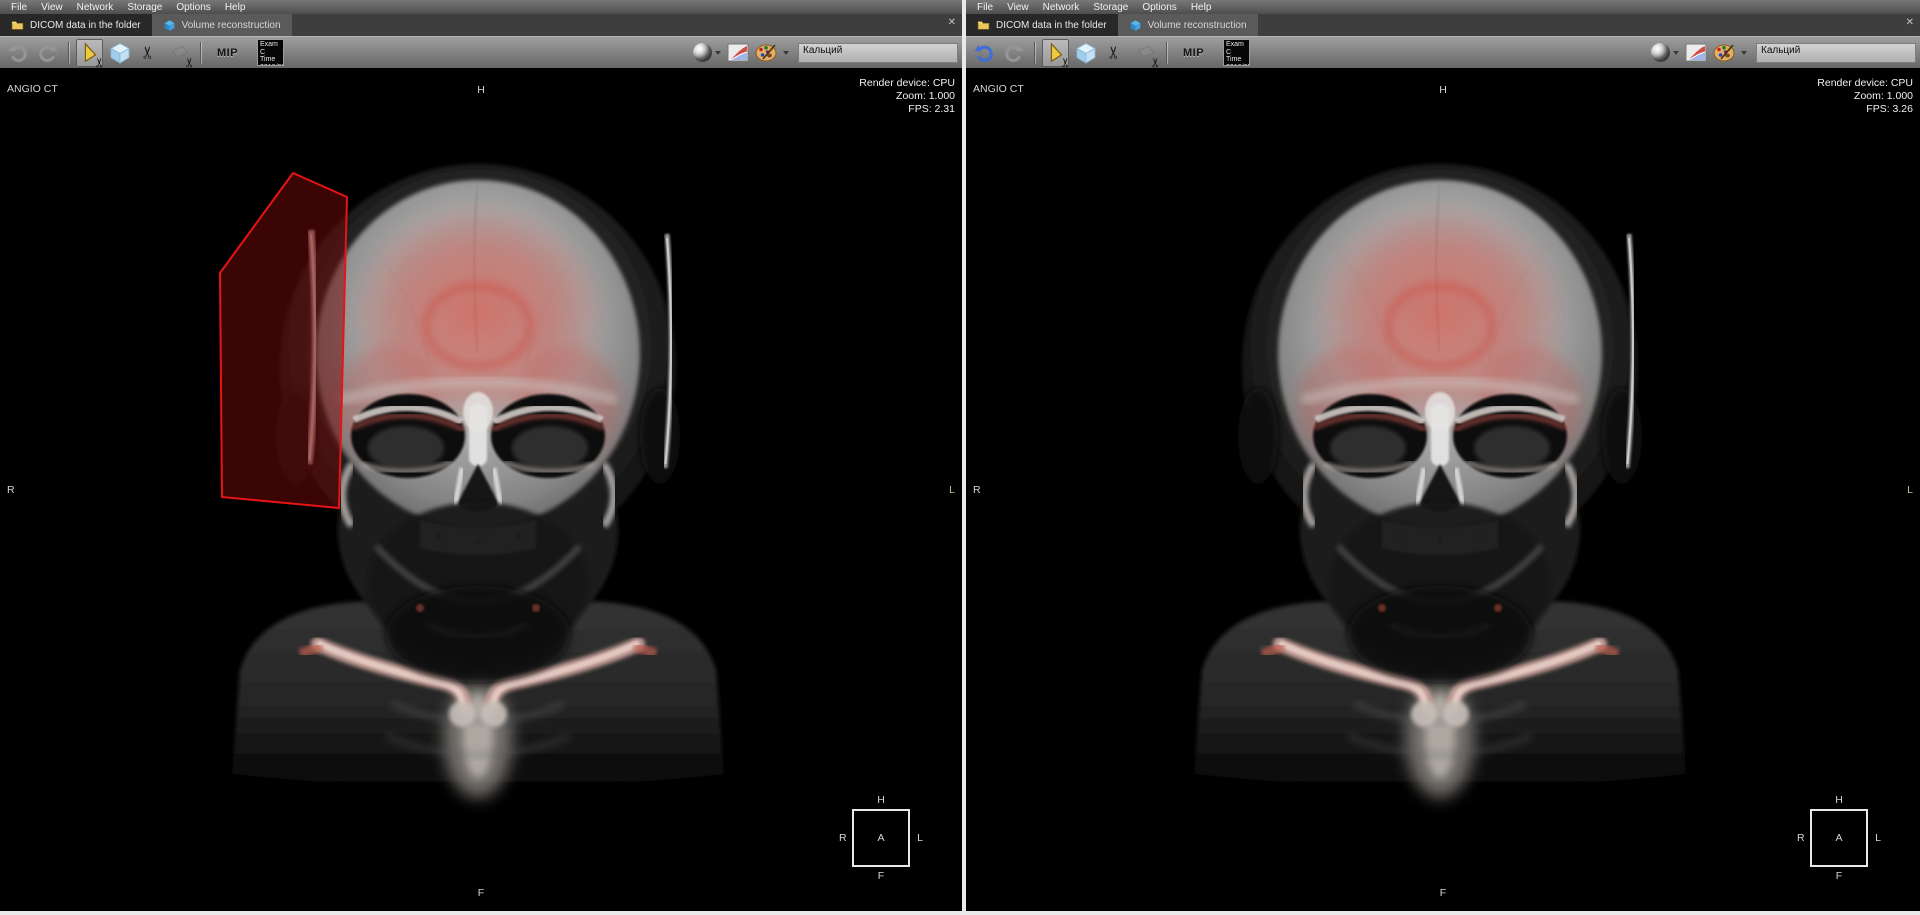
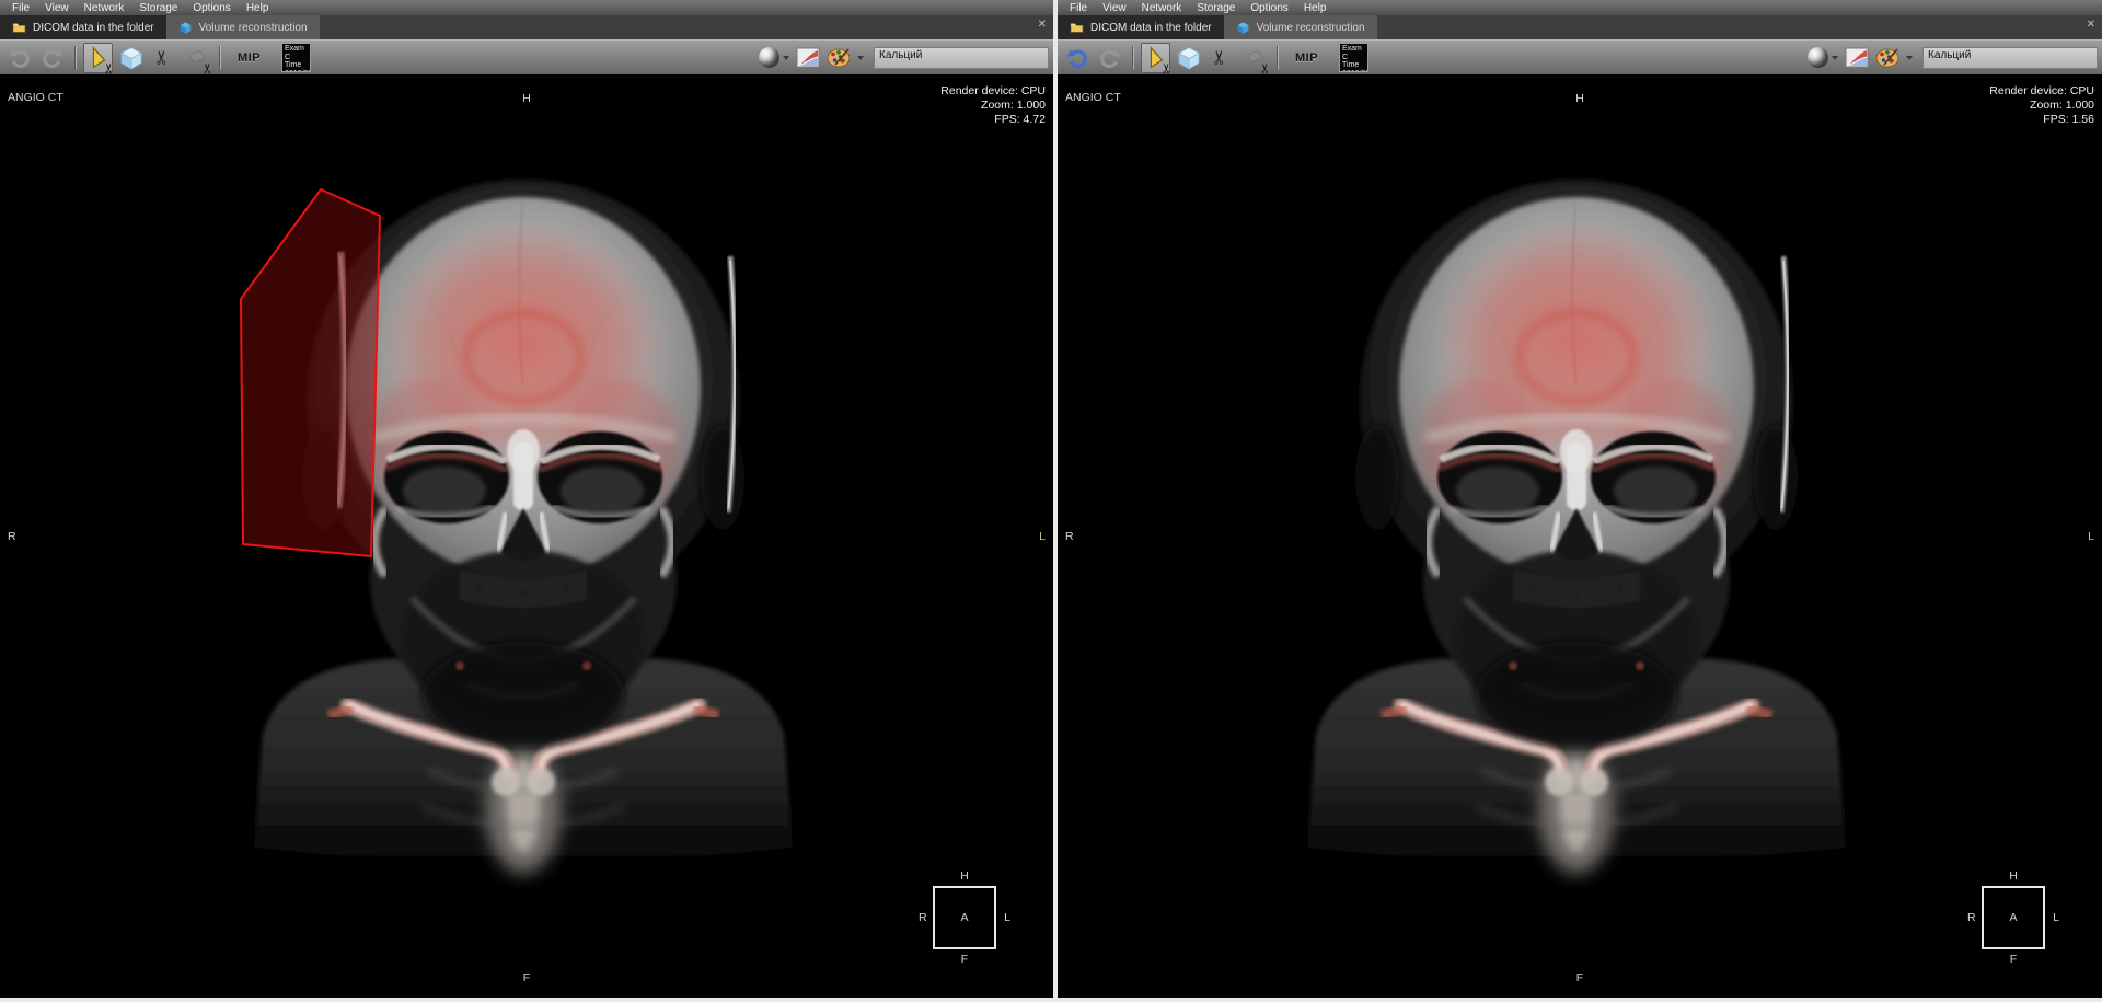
  File
  View
  Network
  Storage
  Options
  Help
  DICOM data in the folder
  Volume reconstruction
  ✕
  MIP
  Кальций
  ANGIO CT
  Render device: CPU
  Zoom: 1.000
- FPS: 2.31
+ FPS: 4.72
  H
  R
  L
  F
  H
  R
  L
  F
  A
  File
  View
  Network
  Storage
  Options
  Help
  DICOM data in the folder
  Volume reconstruction
  ✕
  MIP
  Кальций
  ANGIO CT
  Render device: CPU
  Zoom: 1.000
- FPS: 3.26
+ FPS: 1.56
  H
  R
  L
  F
  H
  R
  L
  F
  A
